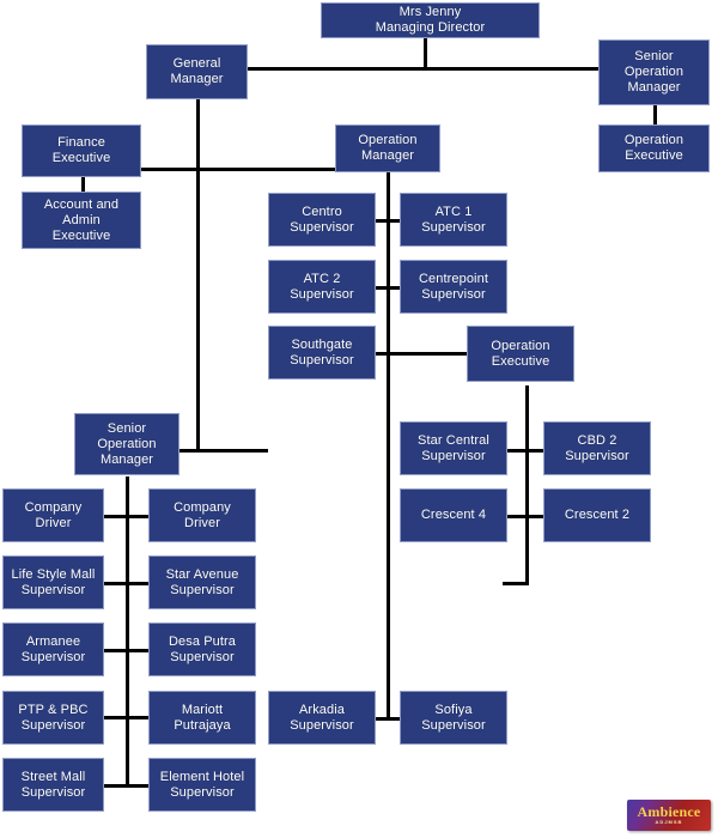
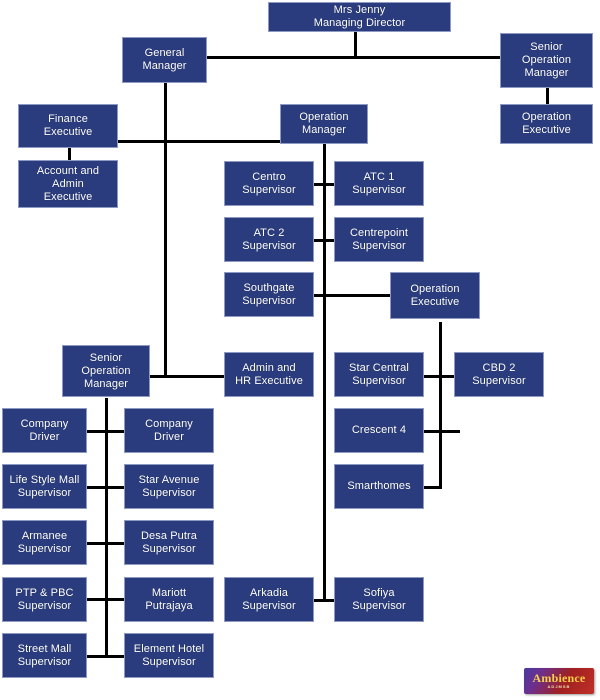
  Mrs Jenny
  Managing Director
  General
  Manager
  Senior
  Operation
  Manager
  Operation
  Executive
  Finance
  Executive
  Account and
  Admin
  Executive
  Operation
  Manager
  Centro
  Supervisor
  ATC 1
  Supervisor
  ATC 2
  Supervisor
  Centrepoint
  Supervisor
  Southgate
  Supervisor
  Operation
  Executive
  Senior
  Operation
  Manager
+ Admin and
+ HR Executive
  Star Central
  Supervisor
  CBD 2
  Supervisor
  Company
  Driver
  Company
  Driver
  Crescent 4
- Crescent 2
  Life Style Mall
  Supervisor
  Star Avenue
  Supervisor
+ Smarthomes
  Armanee
  Supervisor
  Desa Putra
  Supervisor
  PTP & PBC
  Supervisor
  Mariott
  Putrajaya
  Arkadia
  Supervisor
  Sofiya
  Supervisor
  Street Mall
  Supervisor
  Element Hotel
  Supervisor
  Ambience
